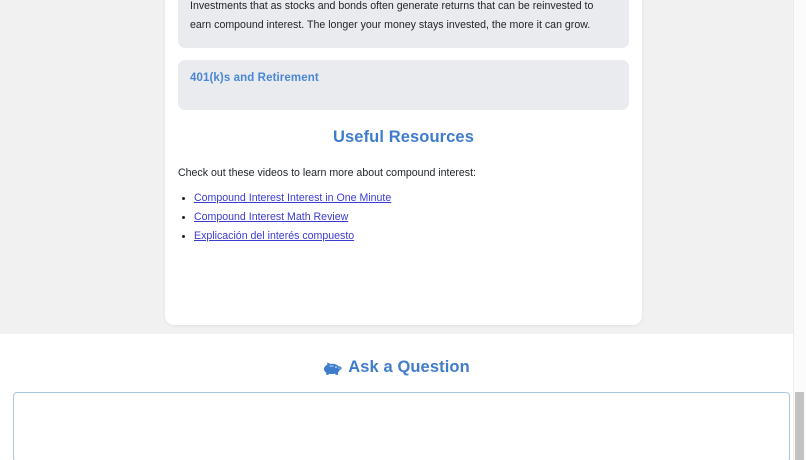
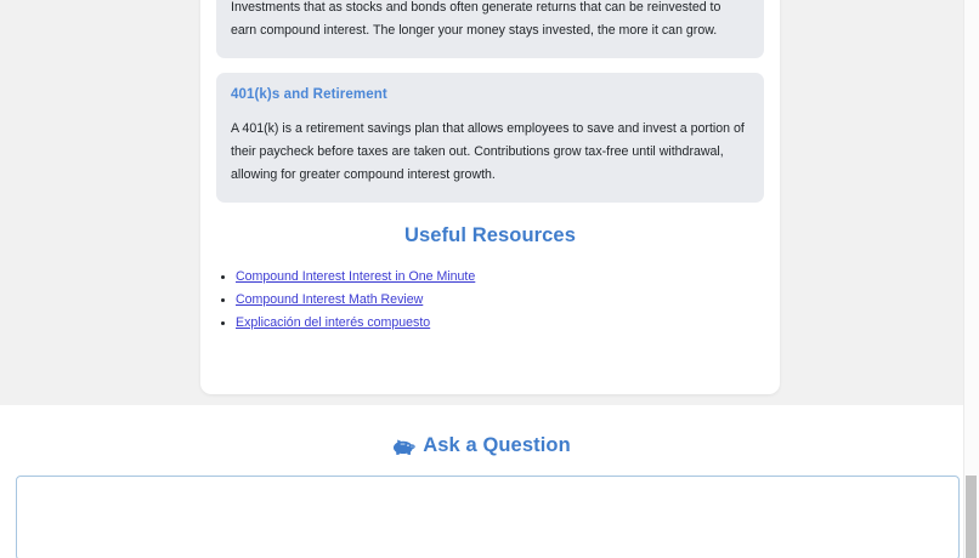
  Investments that as stocks and bonds often generate returns that can be reinvested to earn compound interest. The longer your money stays invested, the more it can grow.
  401(k)s and Retirement
+ A 401(k) is a retirement savings plan that allows employees to save and invest a portion of their paycheck before taxes are taken out. Contributions grow tax-free until withdrawal, allowing for greater compound interest growth.
  Useful Resources
- Check out these videos to learn more about compound interest:
  Compound Interest Interest in One Minute
  Compound Interest Math Review
  Explicación del interés compuesto
  Ask a Question
